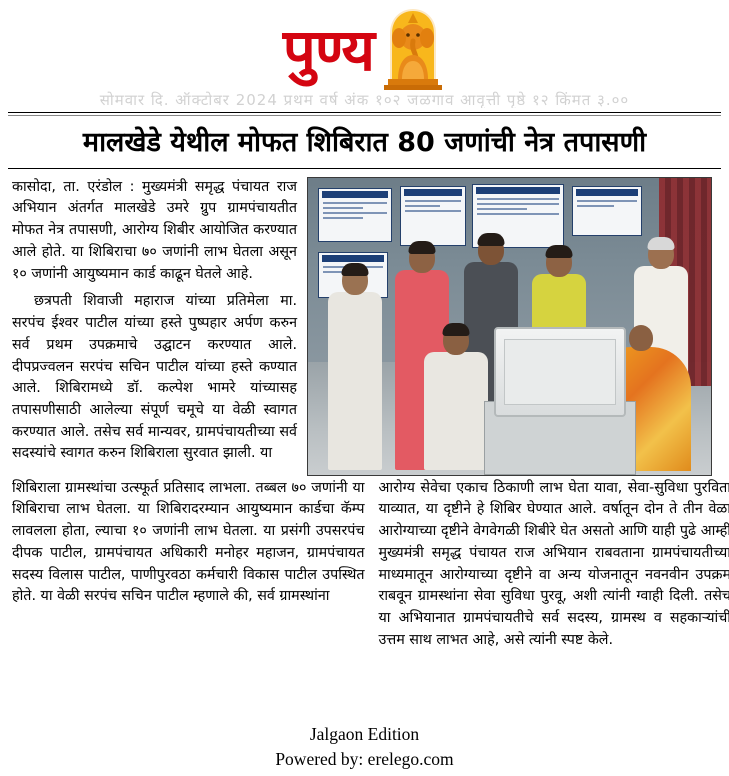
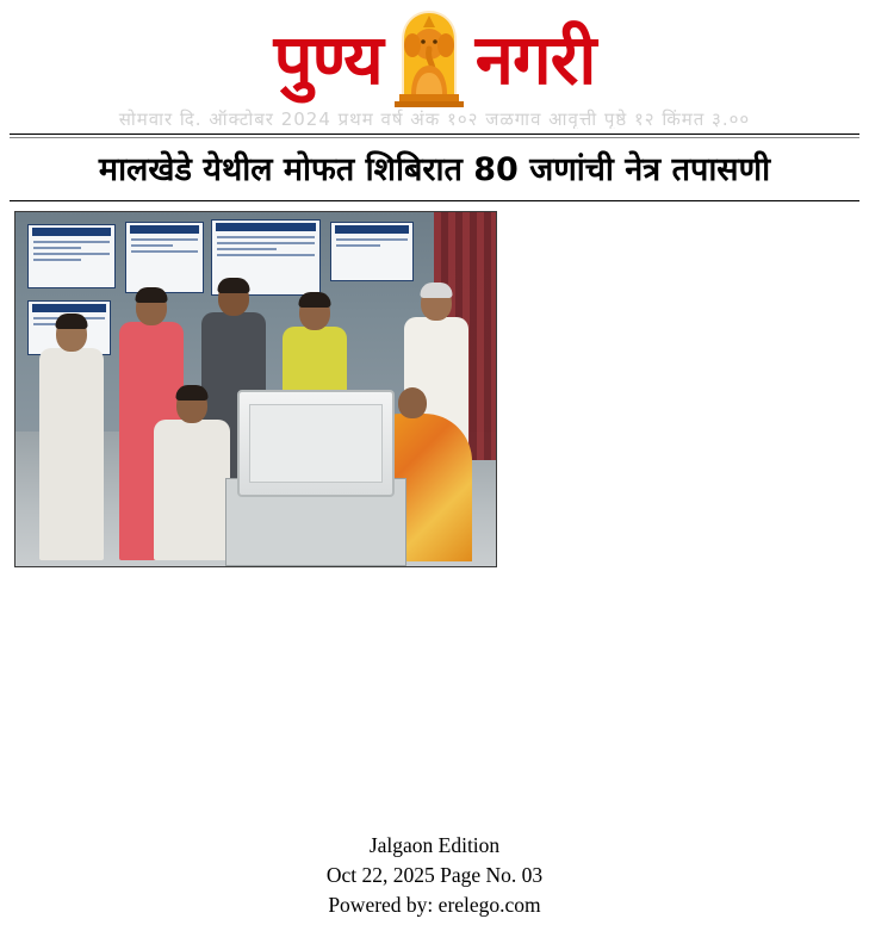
  पुण्य
+ नगरी
  सोमवार दि. ऑक्टोबर 2024 प्रथम वर्ष अंक १०२ जळगाव आवृत्ती पृष्ठे १२ किंमत ३.००
  मालखेडे येथील मोफत शिबिरात 80 जणांची नेत्र तपासणी
- कासोदा, ता. एरंडोल : मुख्यमंत्री समृद्ध पंचायत राज अभियान अंतर्गत मालखेडे उमरे ग्रुप ग्रामपंचायतीत मोफत नेत्र तपासणी, आरोग्य शिबीर आयोजित करण्यात आले होते. या शिबिराचा ७० जणांनी लाभ घेतला असून १० जणांनी आयुष्यमान कार्ड काढून घेतले आहे.
- छत्रपती शिवाजी महाराज यांच्या प्रतिमेला मा. सरपंच ईश्वर पाटील यांच्या हस्ते पुष्पहार अर्पण करुन सर्व प्रथम उपक्रमाचे उद्घाटन करण्यात आले. दीपप्रज्वलन सरपंच सचिन पाटील यांच्या हस्ते कण्यात आले. शिबिरामध्ये डॉ. कल्पेश भामरे यांच्यासह तपासणीसाठी आलेल्या संपूर्ण चमूचे या वेळी स्वागत करण्यात आले. तसेच सर्व मान्यवर, ग्रामपंचायतीच्या सर्व सदस्यांचे स्वागत करुन शिबिराला सुरवात झाली. या
- शिबिराला ग्रामस्थांचा उत्स्फूर्त प्रतिसाद लाभला. तब्बल ७० जणांनी या शिबिराचा लाभ घेतला. या शिबिरादरम्यान आयुष्यमान कार्डचा कॅम्प लावलला होता, ल्याचा १० जणांनी लाभ घेतला. या प्रसंगी उपसरपंच दीपक पाटील, ग्रामपंचायत अधिकारी मनोहर महाजन, ग्रामपंचायत सदस्य विलास पाटील, पाणीपुरवठा कर्मचारी विकास पाटील उपस्थित होते. या वेळी सरपंच सचिन पाटील म्हणाले की, सर्व ग्रामस्थांना
- आरोग्य सेवेचा एकाच ठिकाणी लाभ घेता यावा, सेवा-सुविधा पुरविता याव्यात, या दृष्टीने हे शिबिर घेण्यात आले. वर्षातून दोन ते तीन वेळा आरोग्याच्या दृष्टीने वेगवेगळी शिबीरे घेत असतो आणि याही पुढे आम्ही मुख्यमंत्री समृद्ध पंचायत राज अभियान राबवताना ग्रामपंचायतीच्या माध्यमातून आरोग्याच्या दृष्टीने वा अन्य योजनातून नवनवीन उपक्रम राबवून ग्रामस्थांना सेवा सुविधा पुरवू, अशी त्यांनी ग्वाही दिली. तसेच या अभियानात ग्रामपंचायतीचे सर्व सदस्य, ग्रामस्थ व सहकाऱ्यांची उत्तम साथ लाभत आहे, असे त्यांनी स्पष्ट केले.
  Jalgaon Edition
+ Oct 22, 2025 Page No. 03
  Powered by: erelego.com
